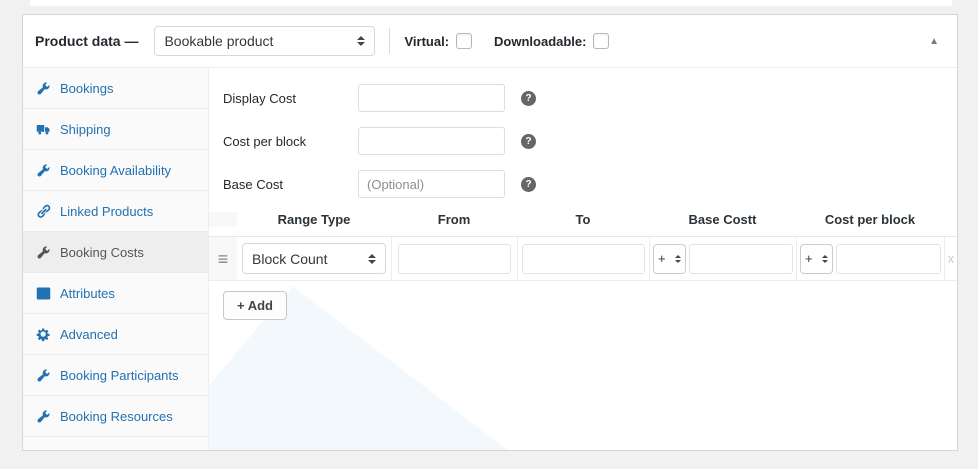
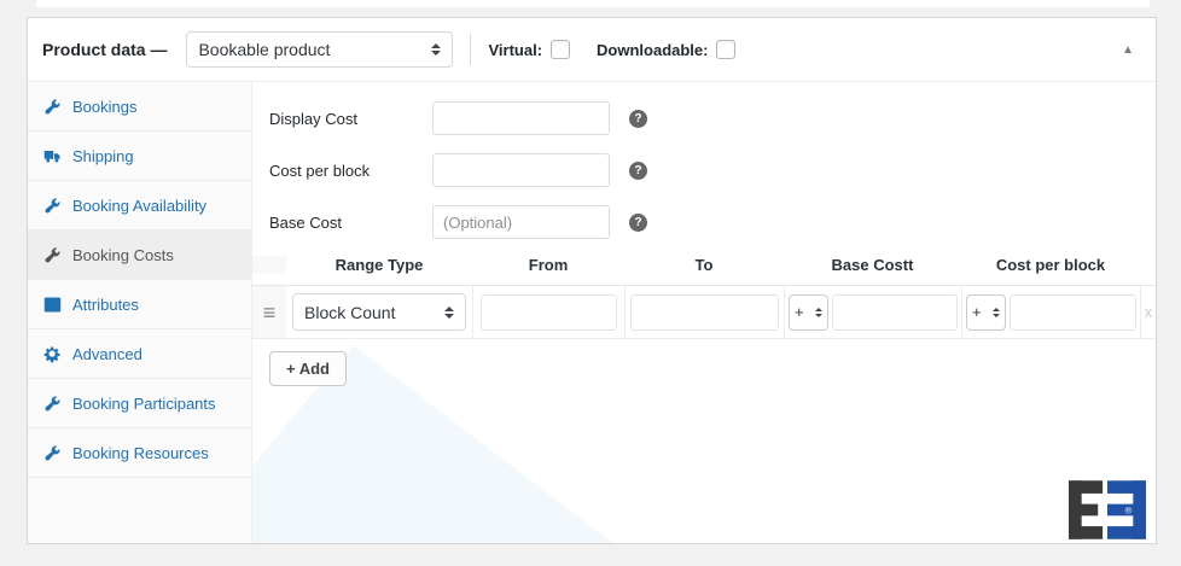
  Product data —
  Bookable product
  Virtual:
  Downloadable:
  ▲
  Bookings
  Shipping
  Booking Availability
- Linked Products
  Booking Costs
  Attributes
  Advanced
  Booking Participants
  Booking Resources
  Display Cost
  ?
  Cost per block
  ?
  Base Cost
  (Optional)
  ?
  Range Type
  From
  To
  Base Costt
  Cost per block
  ≡
  Block Count
  +
  +
  x
  + Add
+ ®
